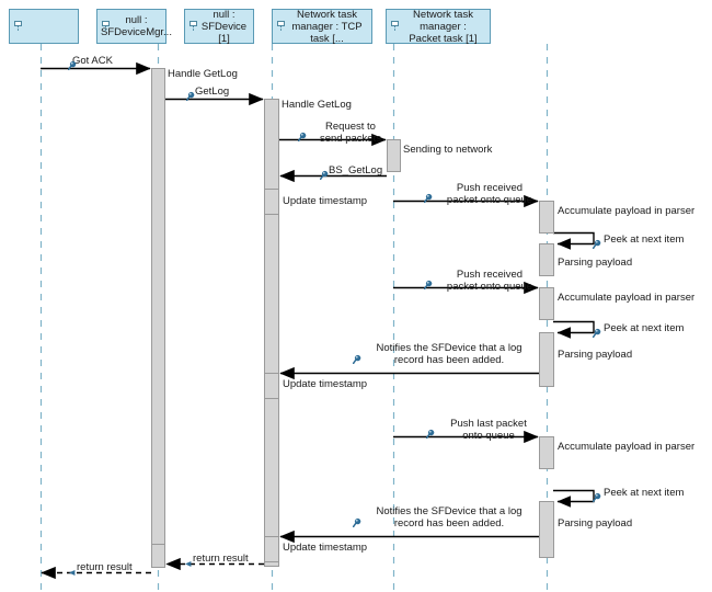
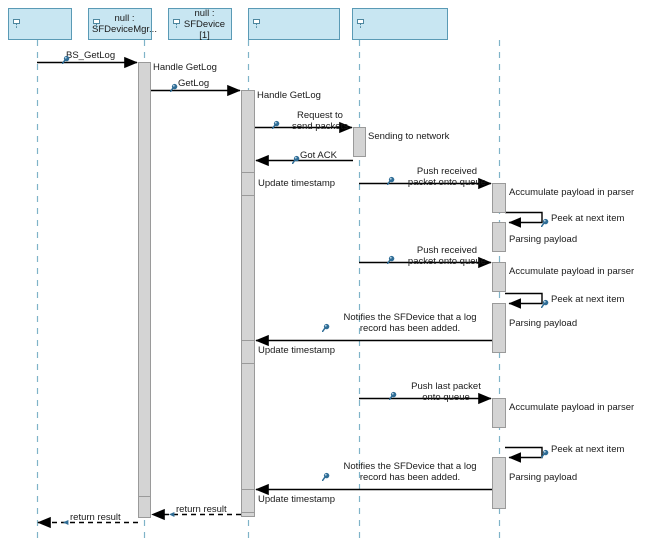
  null :
  SFDeviceMgr...
  null :
  SFDevice [1]
- Network task
- manager : TCP task [...
- Network task manager :
- Packet task [1]
- Got ACK
+ BS_GetLog
  GetLog
  Request to
  send packets
- BS_GetLog
+ Got ACK
  Push received
  packet onto queue
  Peek at next item
  Push received
  packet onto queue
  Peek at next item
  Notifies the SFDevice that a log
  record has been added.
  Push last packet
  onto queue
  Peek at next item
  Notifies the SFDevice that a log
  record has been added.
  return result
  return result
  Handle GetLog
  Handle GetLog
  Sending to network
  Update timestamp
  Accumulate payload in parser
  Parsing payload
  Accumulate payload in parser
  Parsing payload
  Update timestamp
  Accumulate payload in parser
  Parsing payload
  Update timestamp
